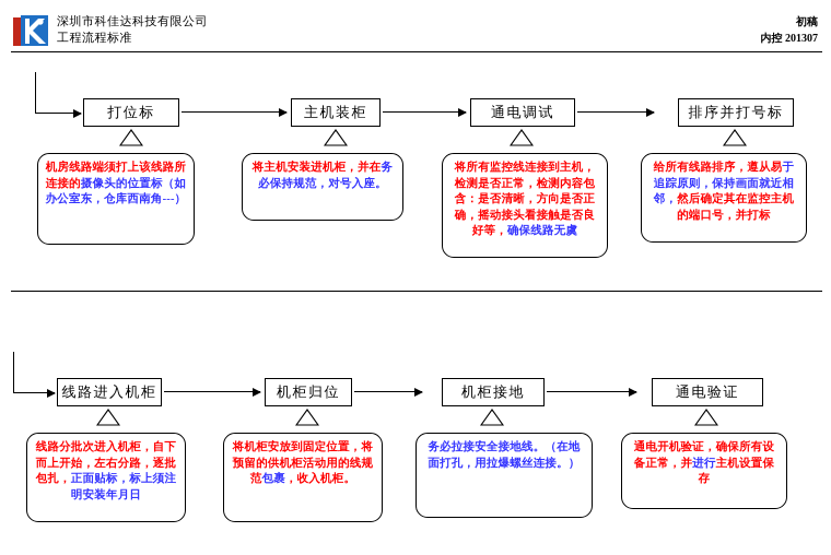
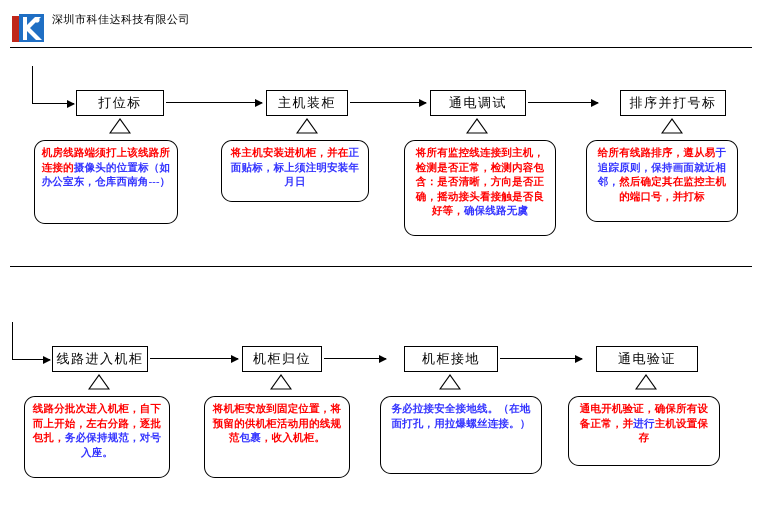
  深圳市科佳达科技有限公司
- 工程流程标准
- 初稿
- 内控 201307
  打位标
  机房线路端须打上该线路所连接的摄像头的位置标（如办公室东，仓库西南角---）
  主机装柜
- 将主机安装进机柜，并在务必保持规范，对号入座。
+ 将主机安装进机柜，并在正面贴标，标上须注明安装年月日
  通电调试
  将所有监控线连接到主机，检测是否正常，检测内容包含：是否清晰，方向是否正确，摇动接头看接触是否良好等，确保线路无虞
  排序并打号标
  给所有线路排序，遵从易于追踪原则，保持画面就近相邻，然后确定其在监控主机的端口号，并打标
  线路进入机柜
- 线路分批次进入机柜，自下而上开始，左右分路，逐批包扎，正面贴标，标上须注明安装年月日
+ 线路分批次进入机柜，自下而上开始，左右分路，逐批包扎，务必保持规范，对号入座。
  机柜归位
  将机柜安放到固定位置，将预留的供机柜活动用的线规范包裹，收入机柜。
  机柜接地
  务必拉接安全接地线。（在地面打孔，用拉爆螺丝连接。）
  通电验证
  通电开机验证，确保所有设备正常，并进行主机设置保存
